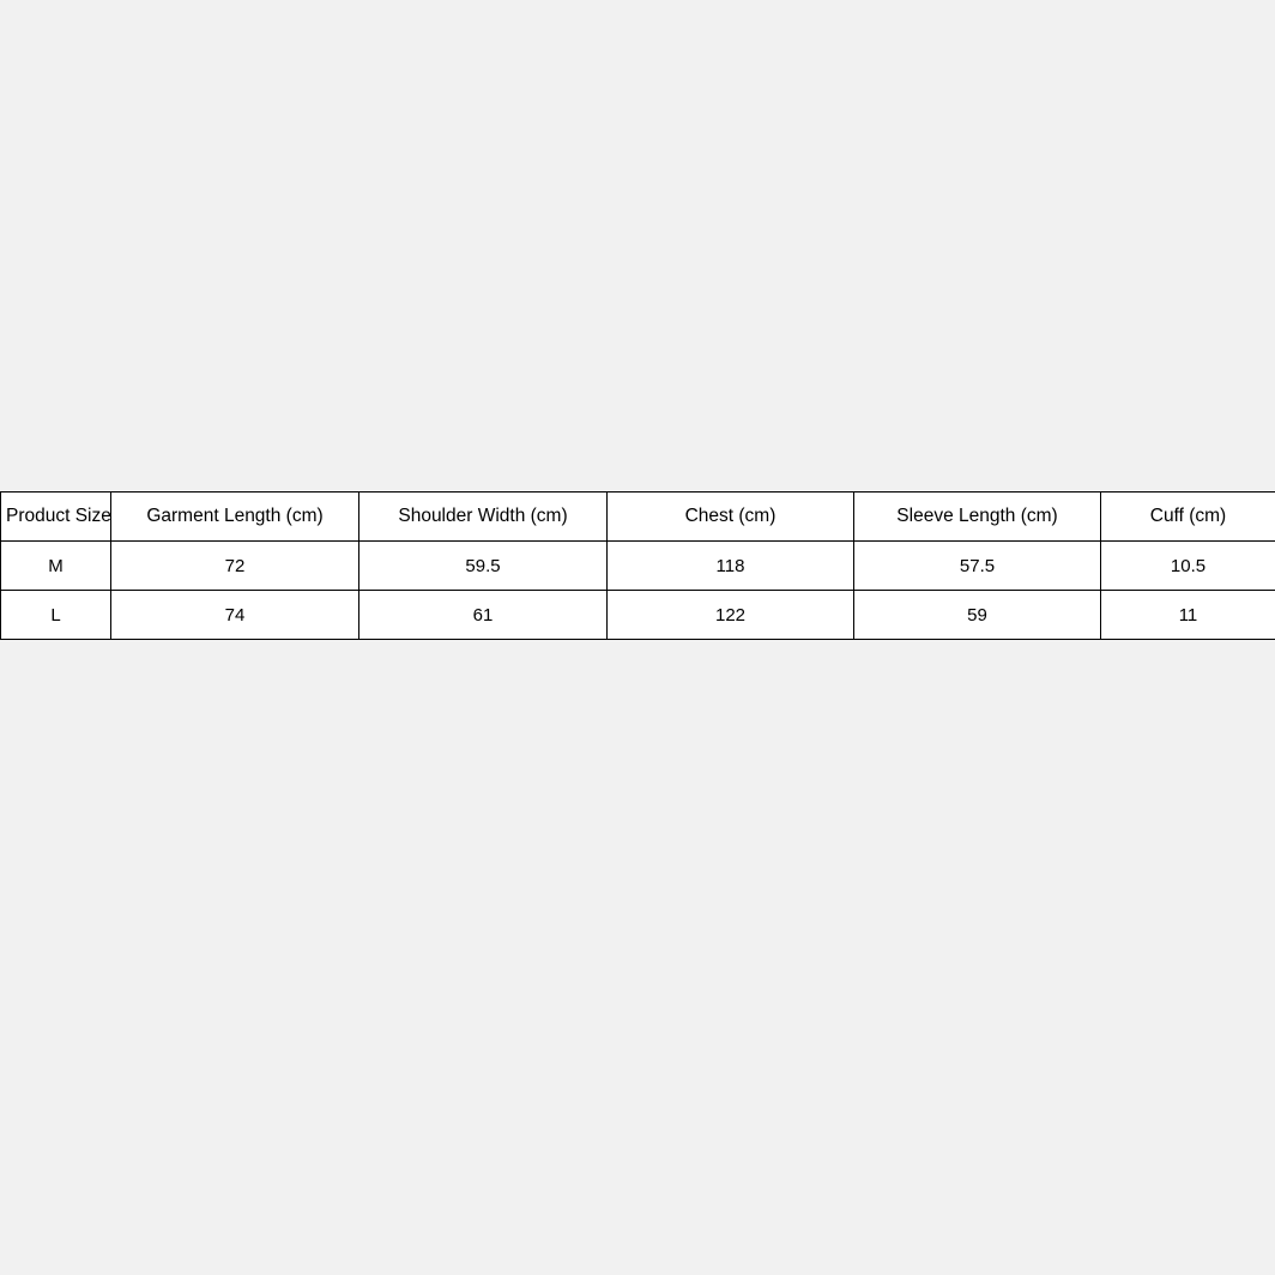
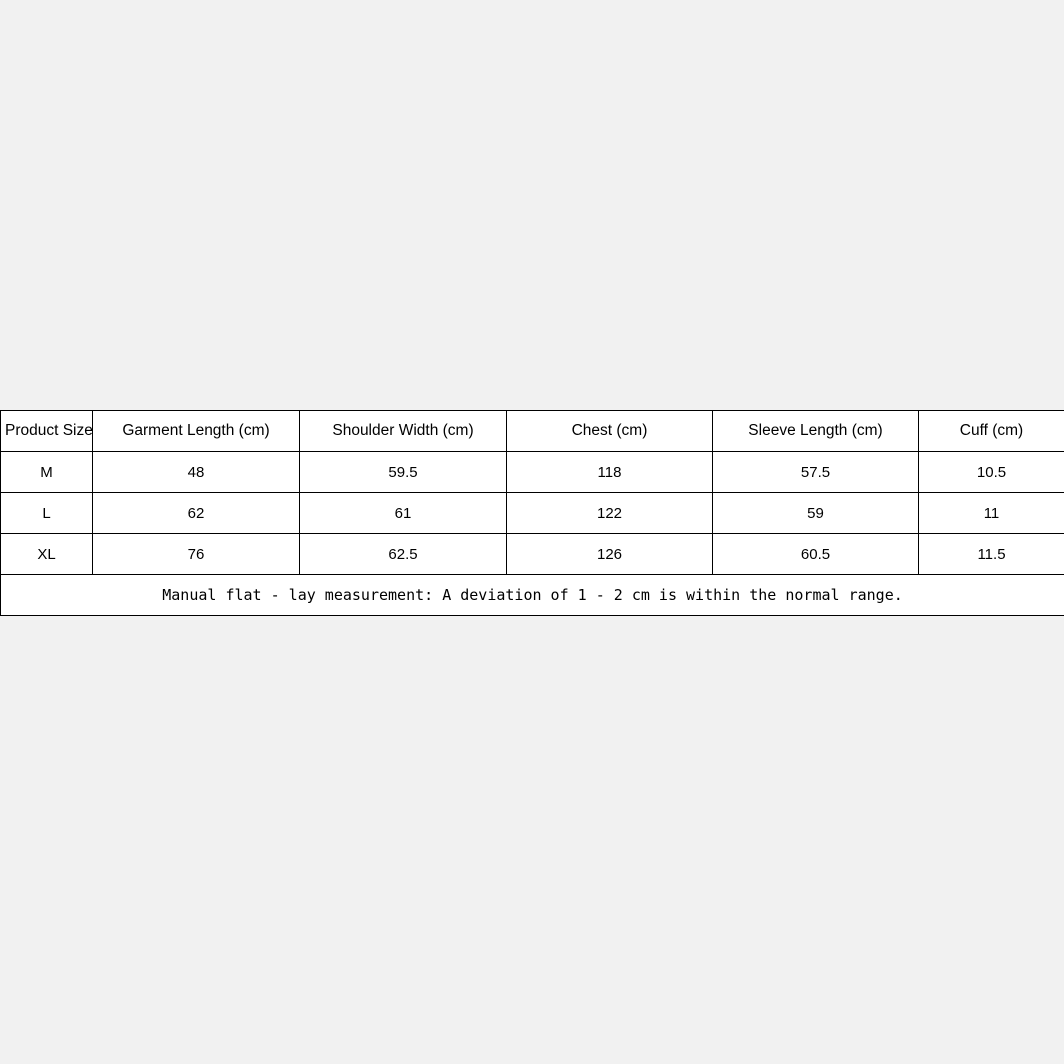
  Product Size	Garment Length (cm)	Shoulder Width (cm)	Chest (cm)	Sleeve Length (cm)	Cuff (cm)
- M	72	59.5	118	57.5	10.5
+ M	48	59.5	118	57.5	10.5
- L	74	61	122	59	11
+ L	62	61	122	59	11
+ XL	76	62.5	126	60.5	11.5
+ Manual flat - lay measurement: A deviation of 1 - 2 cm is within the normal range.
